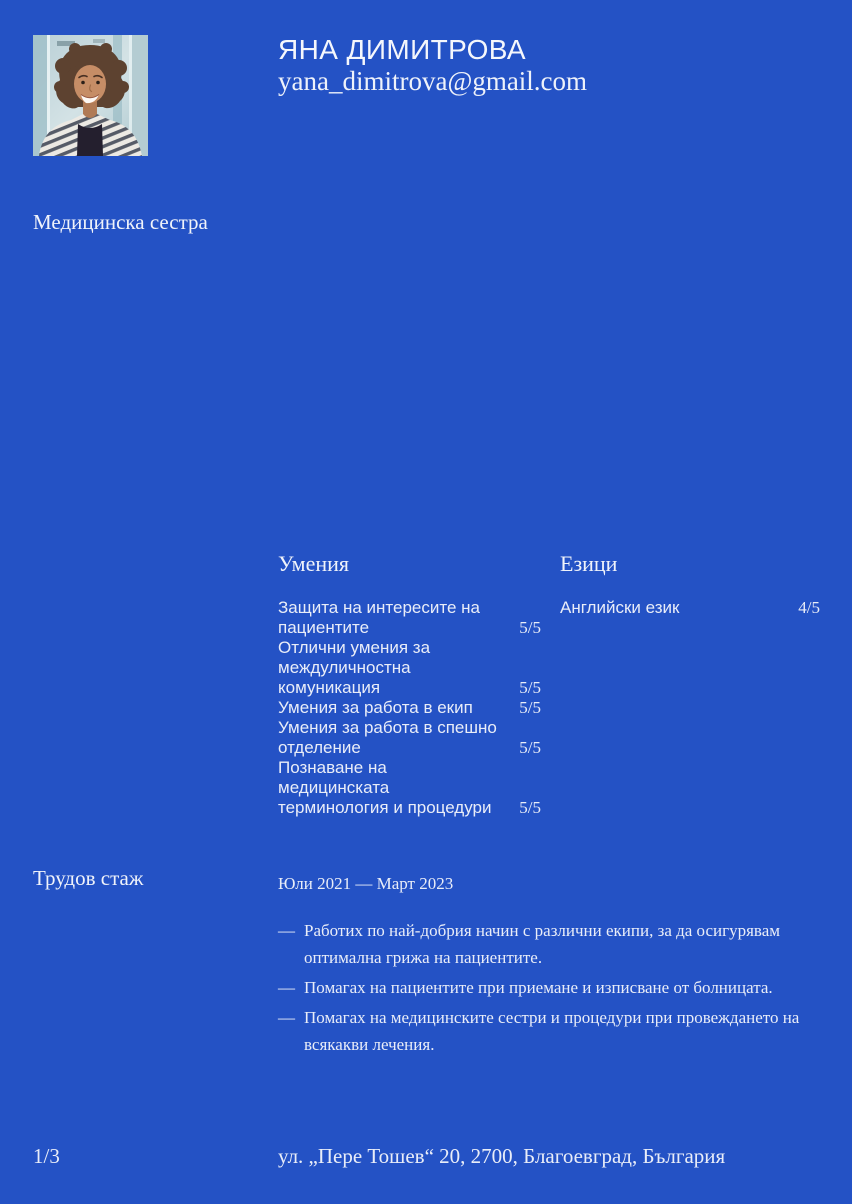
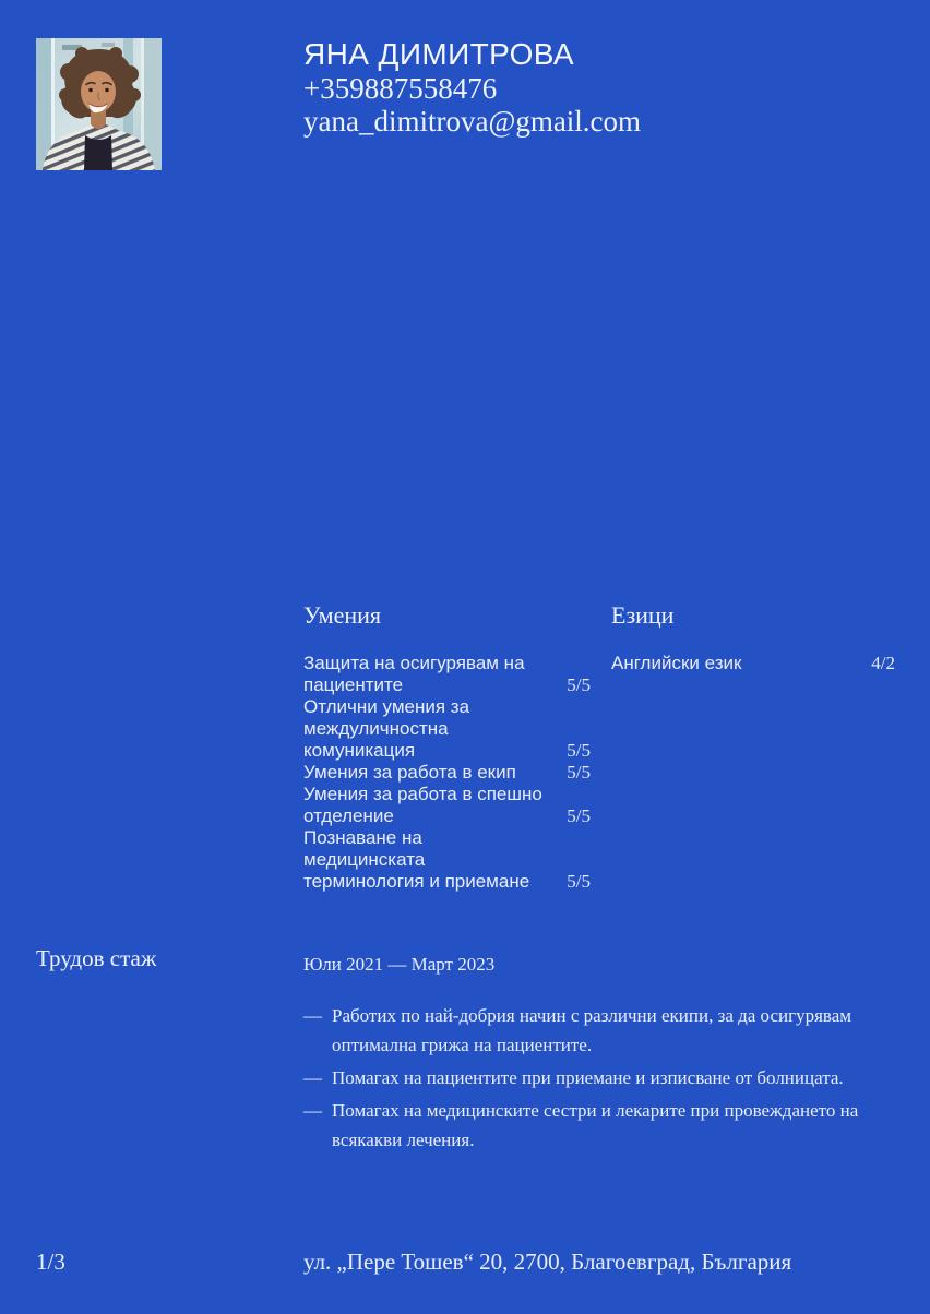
  ЯНА ДИМИТРОВА
+ +359887558476
  yana_dimitrova@gmail.com
- Медицинска сестра
  Умения
- Защита на интересите на пациентите
+ Защита на осигурявам на пациентите
  5/5
  Отлични умения за междуличностна комуникация
  5/5
  Умения за работа в екип
  5/5
  Умения за работа в спешно отделение
  5/5
- Познаване на медицинската терминология и процедури
+ Познаване на медицинската терминология и приемане
  5/5
  Езици
  Английски език
- 4/5
+ 4/2
  Трудов стаж
  Юли 2021 — Март 2023
  —
  Работих по най-добрия начин с различни екипи, за да осигурявам оптимална грижа на пациентите.
  —
  Помагах на пациентите при приемане и изписване от болницата.
  —
- Помагах на медицинските сестри и процедури при провеждането на всякакви лечения.
+ Помагах на медицинските сестри и лекарите при провеждането на всякакви лечения.
  1/3
  ул. „Пере Тошев“ 20, 2700, Благоевград, България
